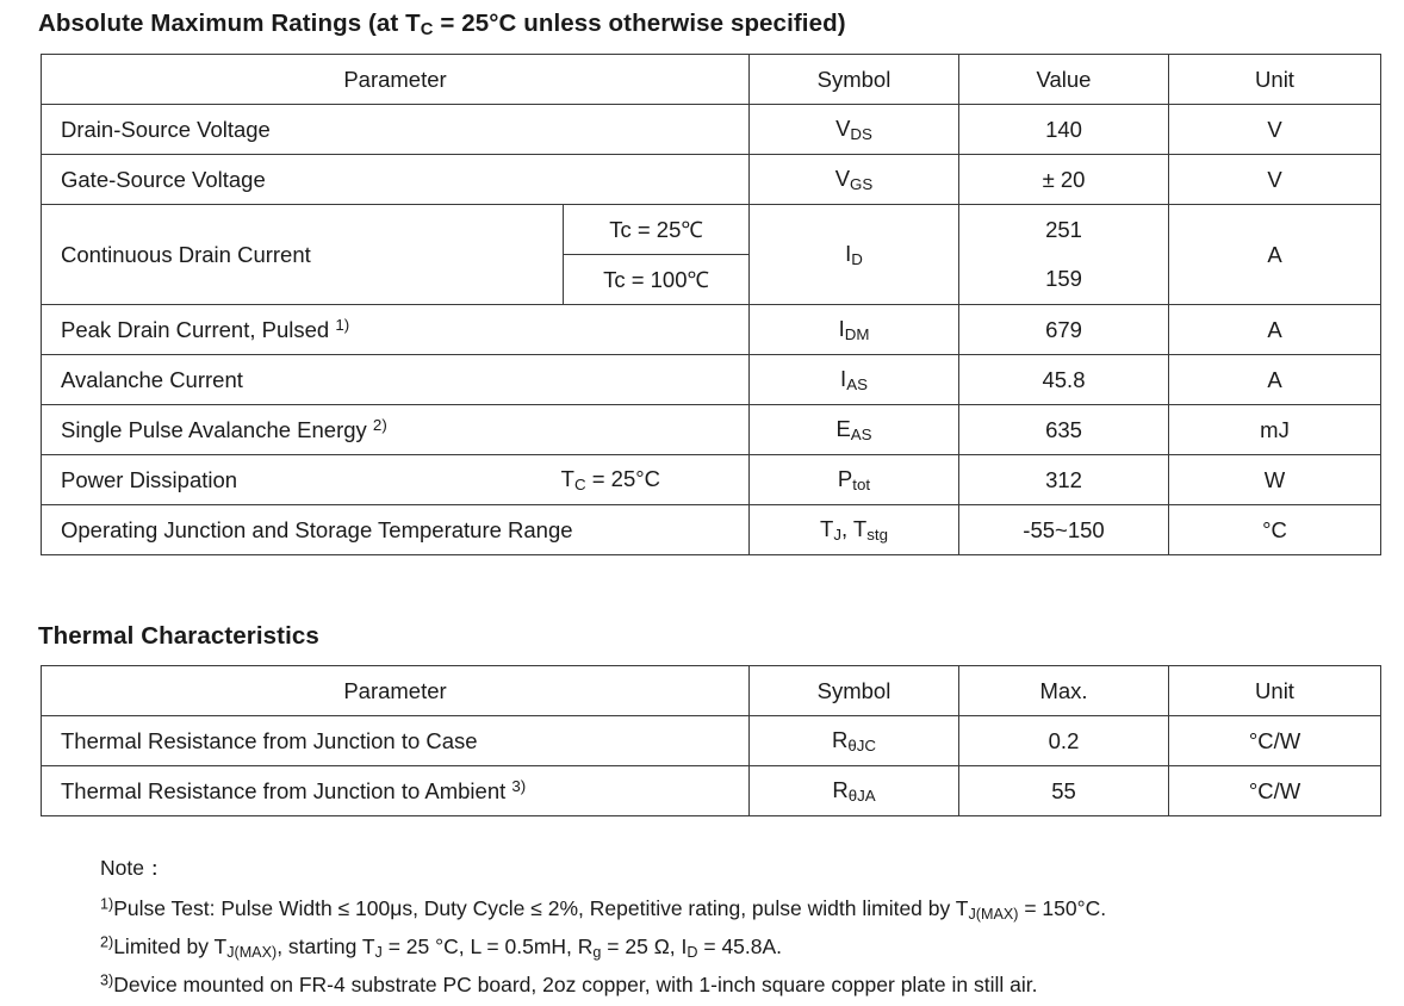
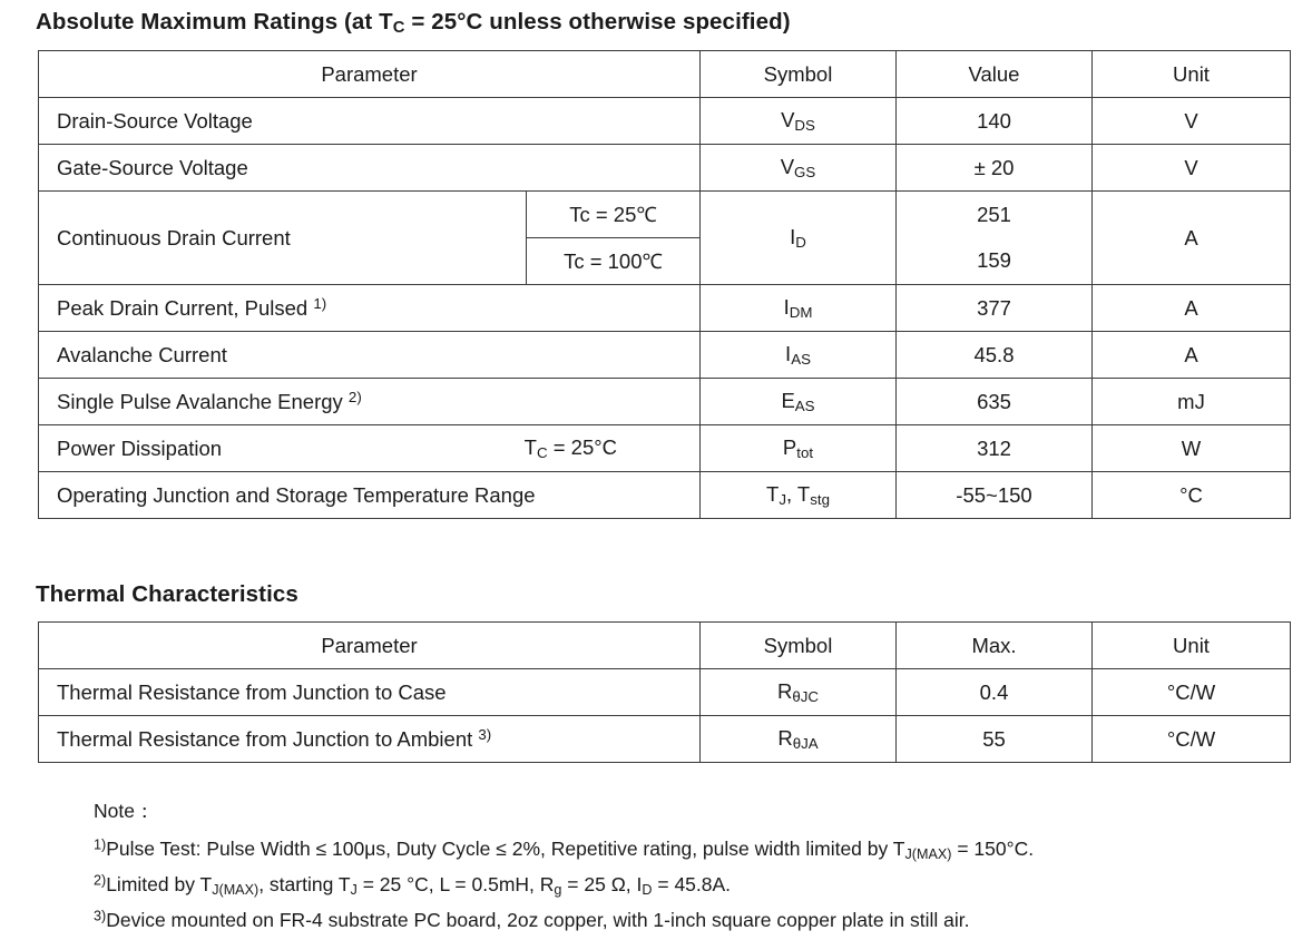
  Absolute Maximum Ratings (at TC = 25°C unless otherwise specified)
  Parameter	Symbol	Value	Unit
  Drain-Source Voltage	VDS	140	V
  Gate-Source Voltage	VGS	± 20	V
  Continuous Drain Current	Tc = 25℃	ID	251	A
  Tc = 100℃	159
- Peak Drain Current, Pulsed 1)	IDM	679	A
+ Peak Drain Current, Pulsed 1)	IDM	377	A
  Avalanche Current	IAS	45.8	A
  Single Pulse Avalanche Energy 2)	EAS	635	mJ
  Power Dissipation TC = 25°C	Ptot	312	W
  Operating Junction and Storage Temperature Range	TJ, Tstg	-55~150	°C
  Thermal Characteristics
  Parameter	Symbol	Max.	Unit
- Thermal Resistance from Junction to Case	RθJC	0.2	°C/W
+ Thermal Resistance from Junction to Case	RθJC	0.4	°C/W
  Thermal Resistance from Junction to Ambient 3)	RθJA	55	°C/W
  Note：
  1)Pulse Test: Pulse Width ≤ 100μs, Duty Cycle ≤ 2%, Repetitive rating, pulse width limited by TJ(MAX) = 150°C.
  2)Limited by TJ(MAX), starting TJ = 25 °C, L = 0.5mH, Rg = 25 Ω, ID = 45.8A.
  3)Device mounted on FR-4 substrate PC board, 2oz copper, with 1-inch square copper plate in still air.
